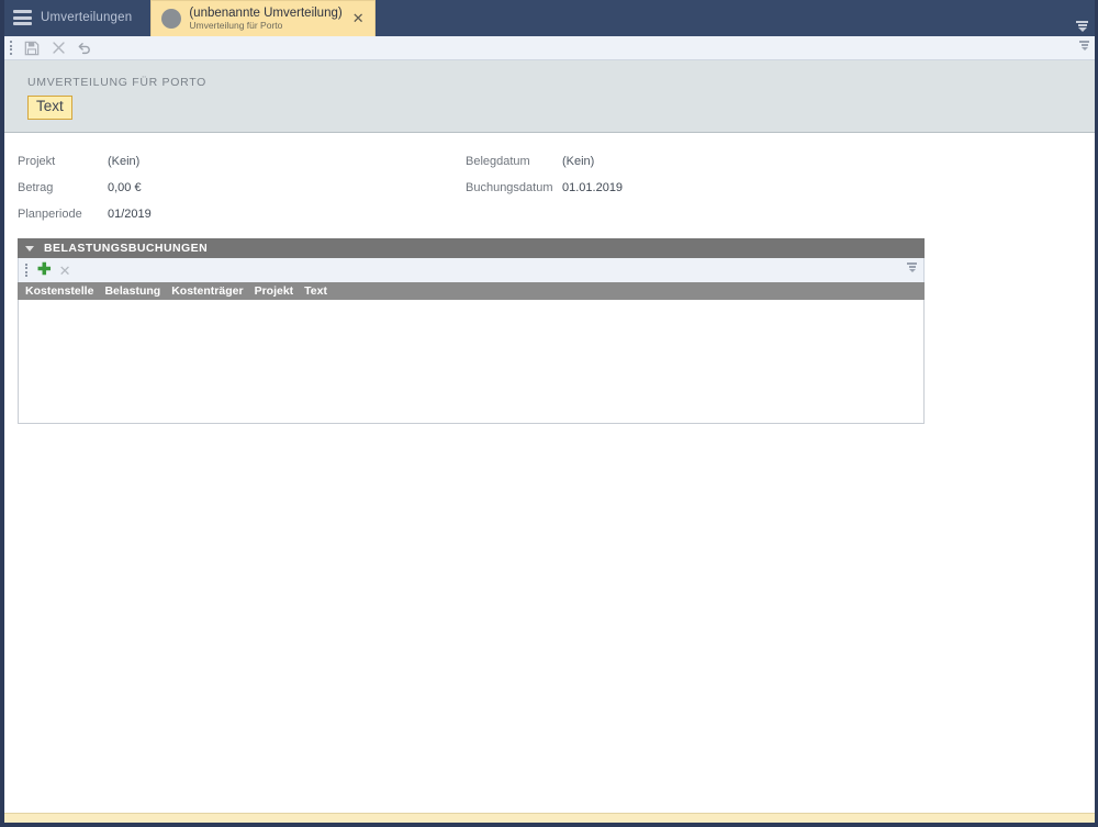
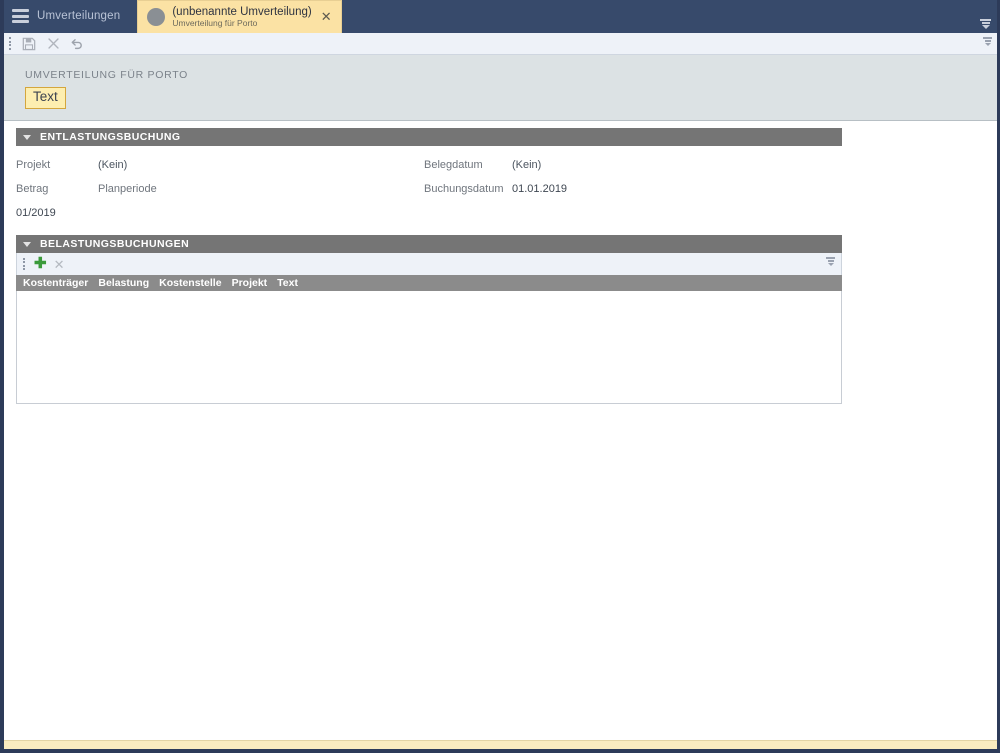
  Umverteilungen
  (unbenannte Umverteilung)
  Umverteilung für Porto
  ✕
  UMVERTEILUNG FÜR PORTO
  Text
+ ENTLASTUNGSBUCHUNG
  Projekt
  (Kein)
  Betrag
- 0,00 €
  Planperiode
  01/2019
  Belegdatum
  (Kein)
  Buchungsdatum
  01.01.2019
  BELASTUNGSBUCHUNGEN
  ✚
  ✕
- Kostenstelle
+ Kostenträger
  Belastung
- Kostenträger
+ Kostenstelle
  Projekt
  Text
